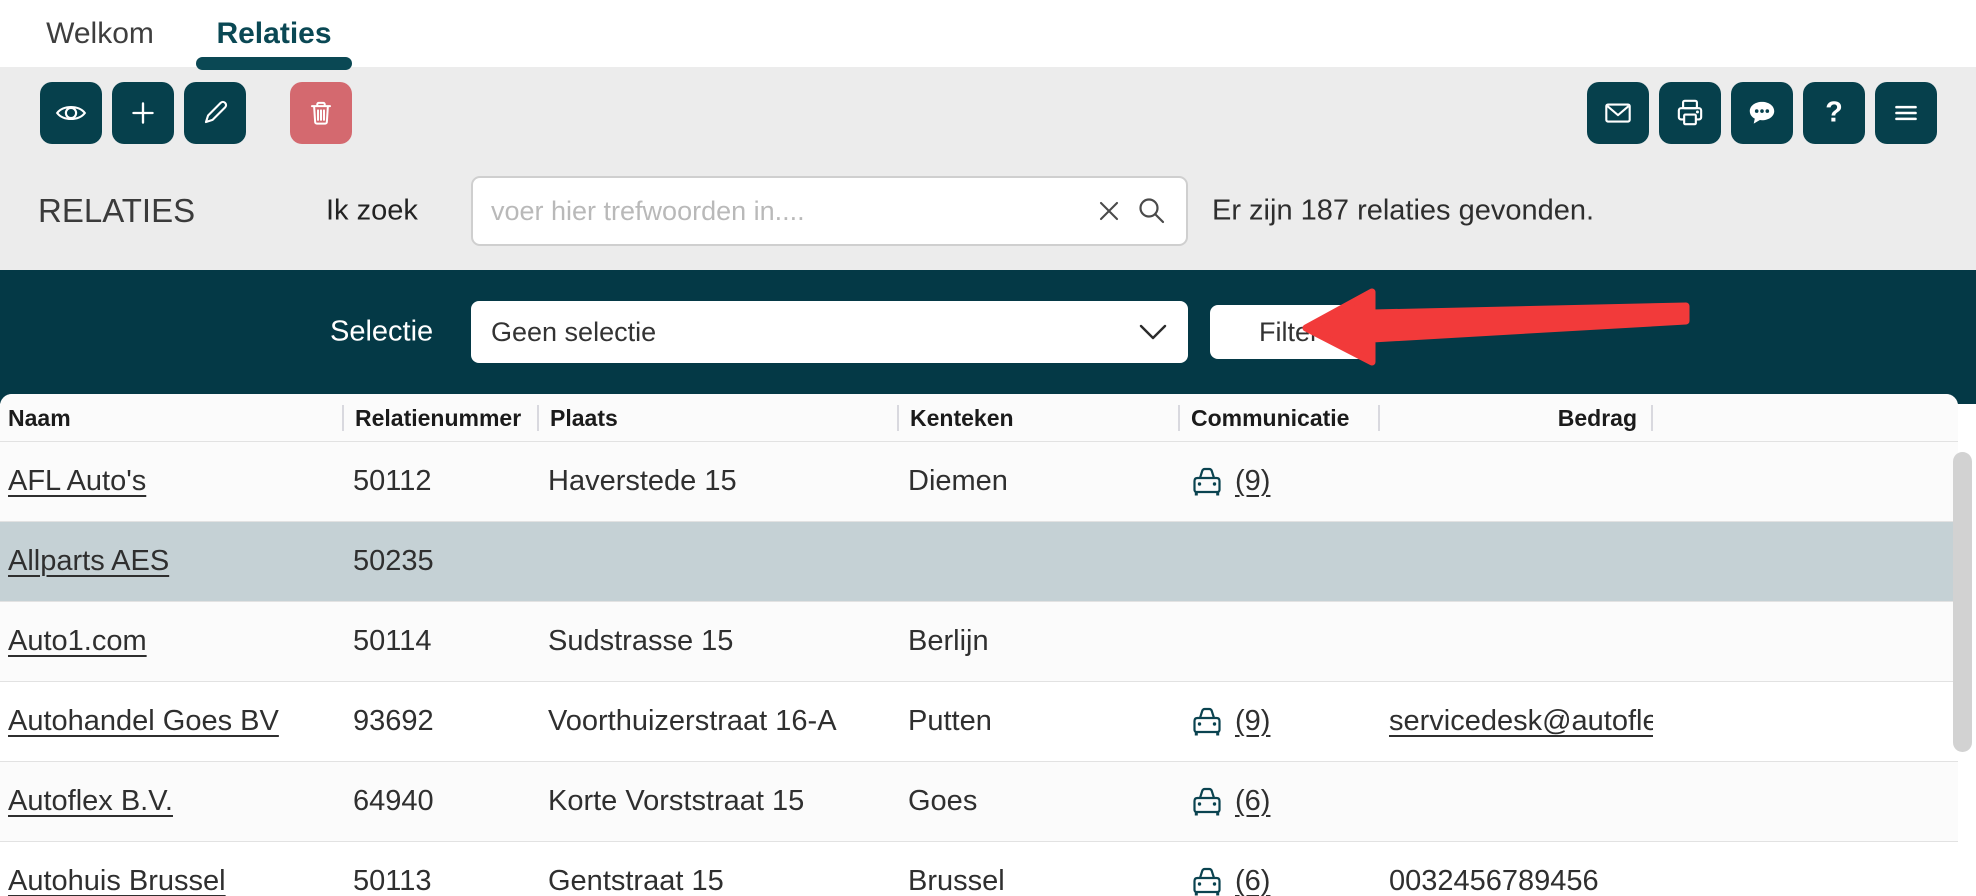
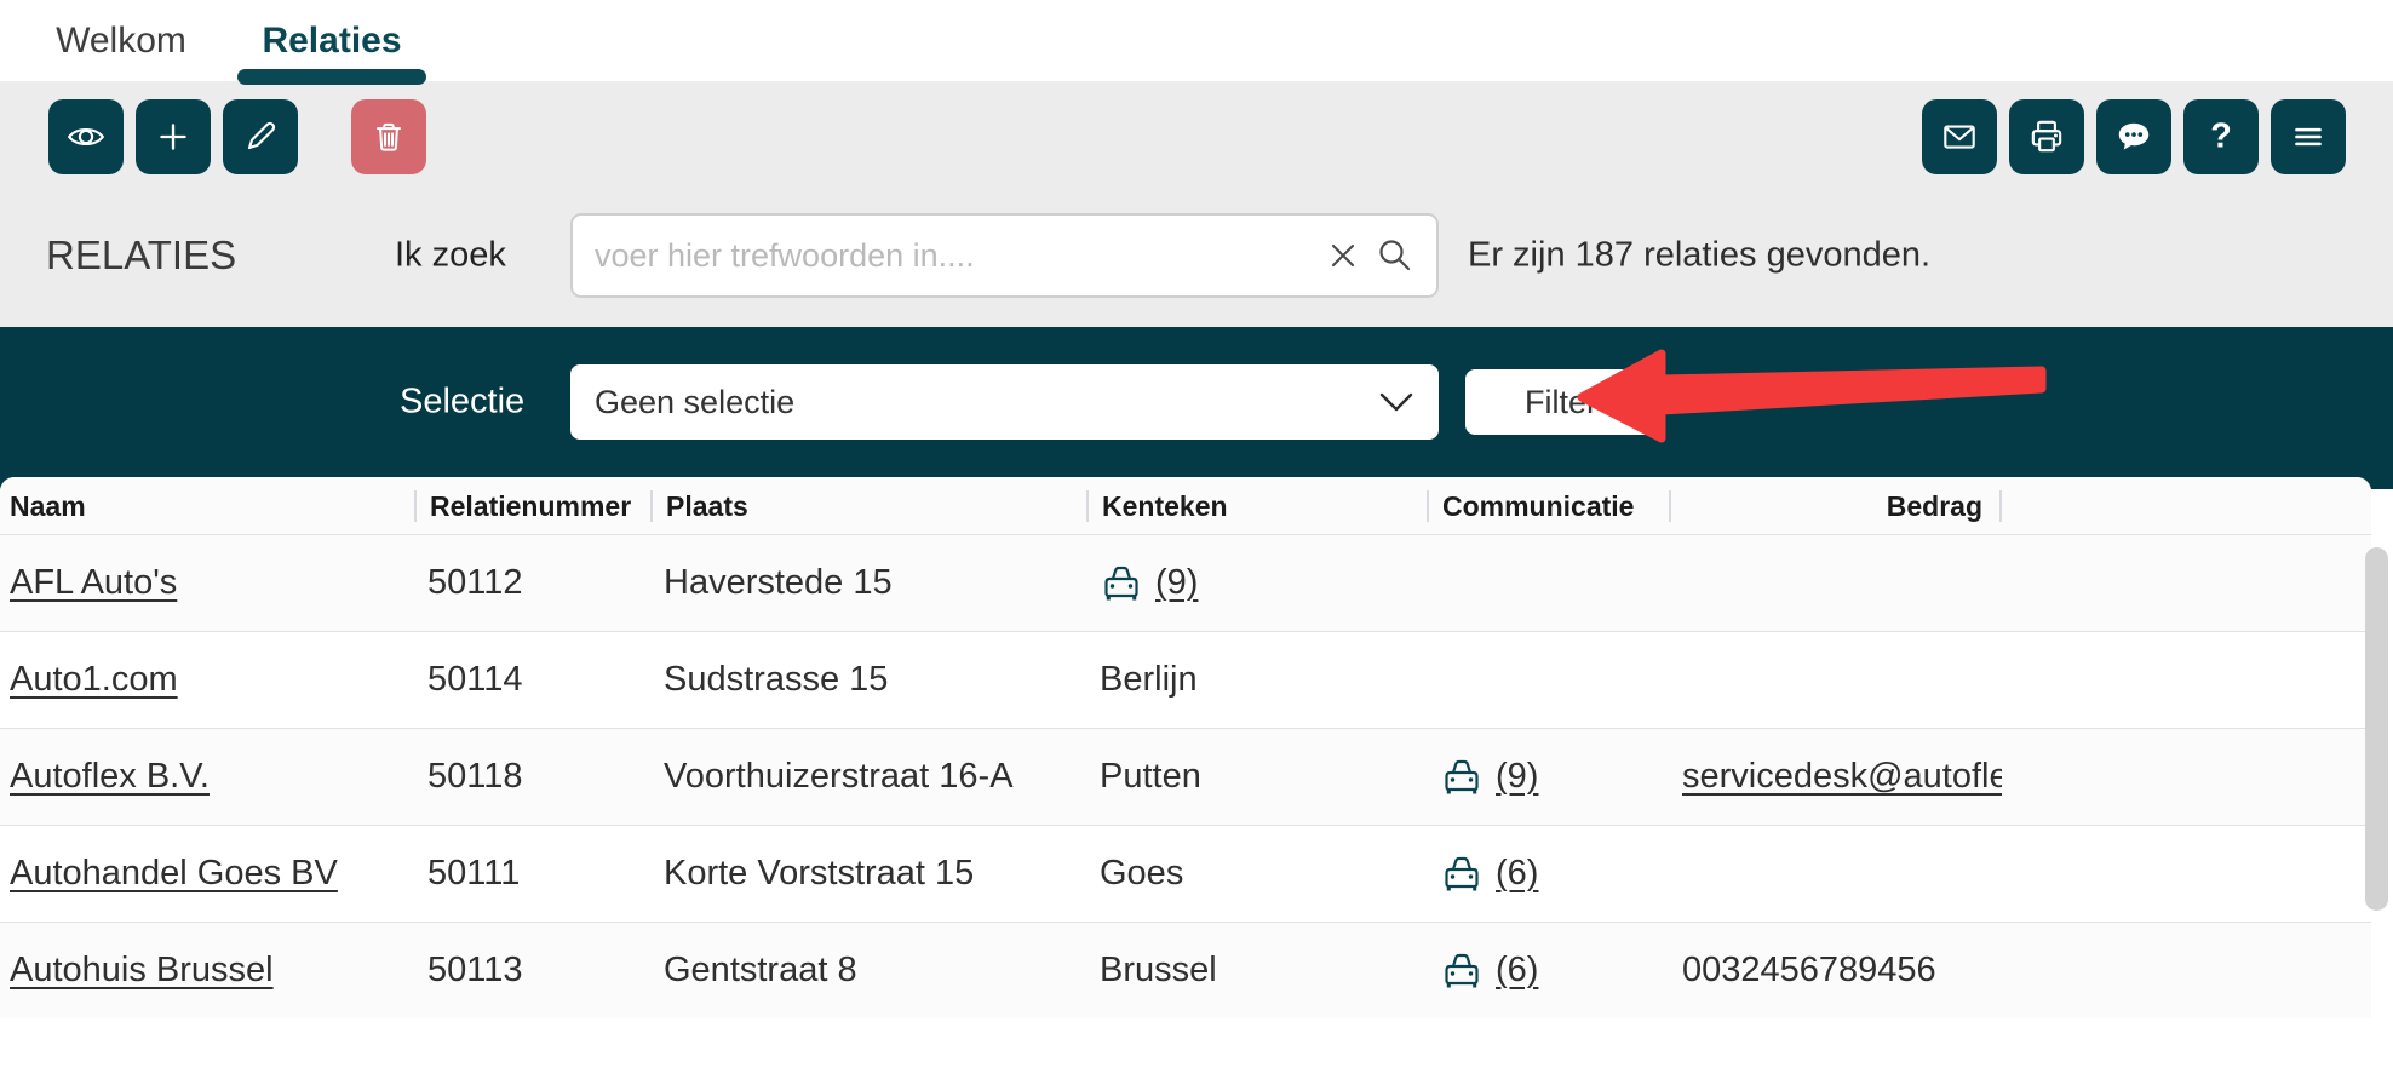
  Welkom
  Relaties
  ?
  RELATIES
  Ik zoek
  voer hier trefwoorden in....
  Er zijn 187 relaties gevonden.
  Selectie
  Geen selectie
  Filte
  Naam
  Relatienummer
  Plaats
  Kenteken
  Communicatie
  Bedrag
  AFL Auto's
  50112
  Haverstede 15
- Diemen
  (9)
- Allparts AES
- 50235
  Auto1.com
  50114
  Sudstrasse 15
  Berlijn
- Autohandel Goes BV
+ Autoflex B.V.
- 93692
+ 50118
  Voorthuizerstraat 16-A
  Putten
  (9)
  servicedesk@autofle
- Autoflex B.V.
+ Autohandel Goes BV
- 64940
+ 50111
  Korte Vorststraat 15
  Goes
  (6)
  Autohuis Brussel
  50113
- Gentstraat 15
+ Gentstraat 8
  Brussel
  (6)
  0032456789456
